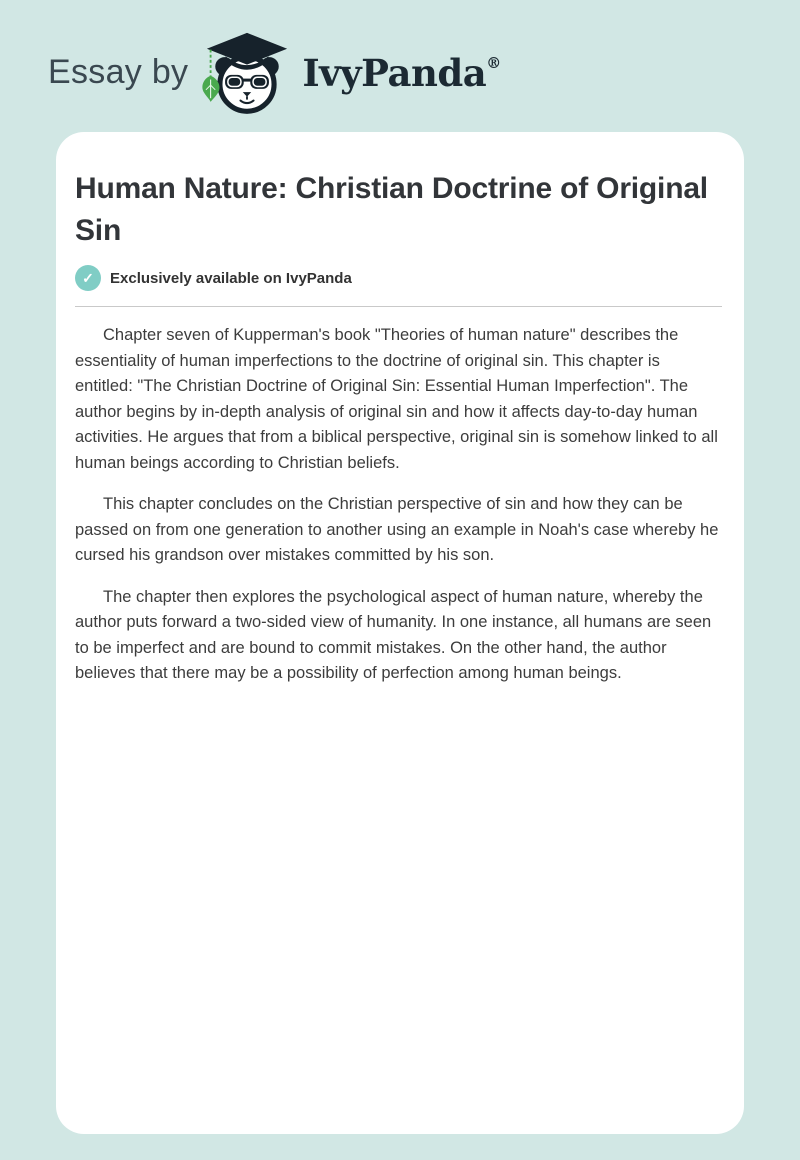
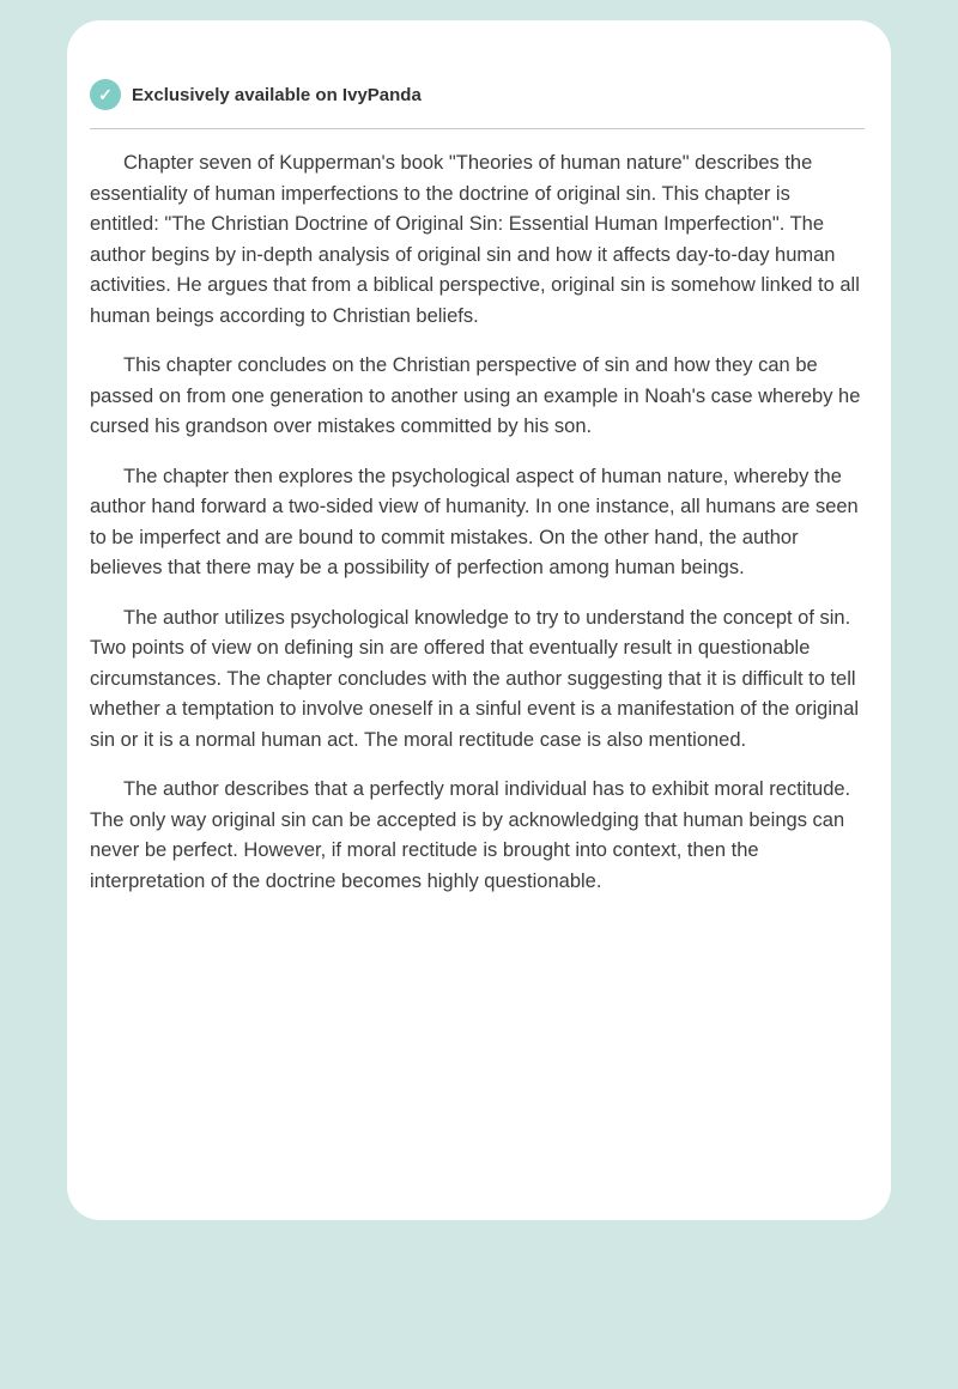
- Essay by
- IvyPanda®
- Human Nature: Christian Doctrine of Original Sin
  ✓
  Exclusively available on IvyPanda
  Chapter seven of Kupperman's book "Theories of human nature" describes the essentiality of human imperfections to the doctrine of original sin. This chapter is entitled: "The Christian Doctrine of Original Sin: Essential Human Imperfection". The author begins by in-depth analysis of original sin and how it affects day-to-day human activities. He argues that from a biblical perspective, original sin is somehow linked to all human beings according to Christian beliefs.
  This chapter concludes on the Christian perspective of sin and how they can be passed on from one generation to another using an example in Noah's case whereby he cursed his grandson over mistakes committed by his son.
- The chapter then explores the psychological aspect of human nature, whereby the author puts forward a two-sided view of humanity. In one instance, all humans are seen to be imperfect and are bound to commit mistakes. On the other hand, the author believes that there may be a possibility of perfection among human beings.
+ The chapter then explores the psychological aspect of human nature, whereby the author hand forward a two-sided view of humanity. In one instance, all humans are seen to be imperfect and are bound to commit mistakes. On the other hand, the author believes that there may be a possibility of perfection among human beings.
+ The author utilizes psychological knowledge to try to understand the concept of sin. Two points of view on defining sin are offered that eventually result in questionable circumstances. The chapter concludes with the author suggesting that it is difficult to tell whether a temptation to involve oneself in a sinful event is a manifestation of the original sin or it is a normal human act. The moral rectitude case is also mentioned.
+ The author describes that a perfectly moral individual has to exhibit moral rectitude. The only way original sin can be accepted is by acknowledging that human beings can never be perfect. However, if moral rectitude is brought into context, then the interpretation of the doctrine becomes highly questionable.
